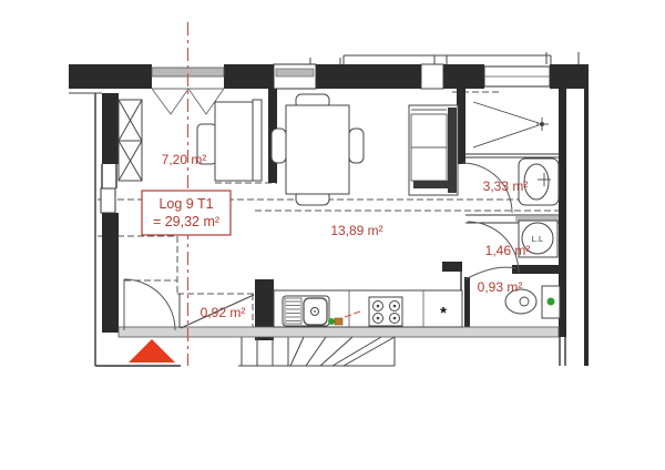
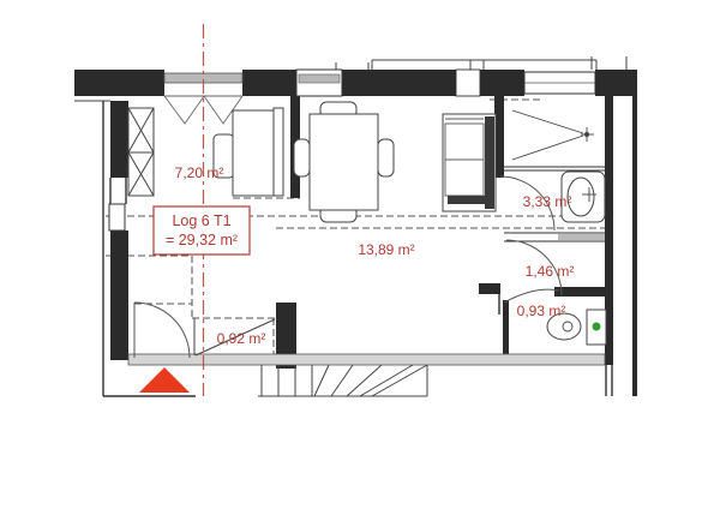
- *
- L.L
- Log 9 T1
+ Log 6 T1
  = 29,32 m²
  7,20 m²
  13,89 m²
  3,33 m²
  1,46 m²
  0,93 m²
  0,92 m²
